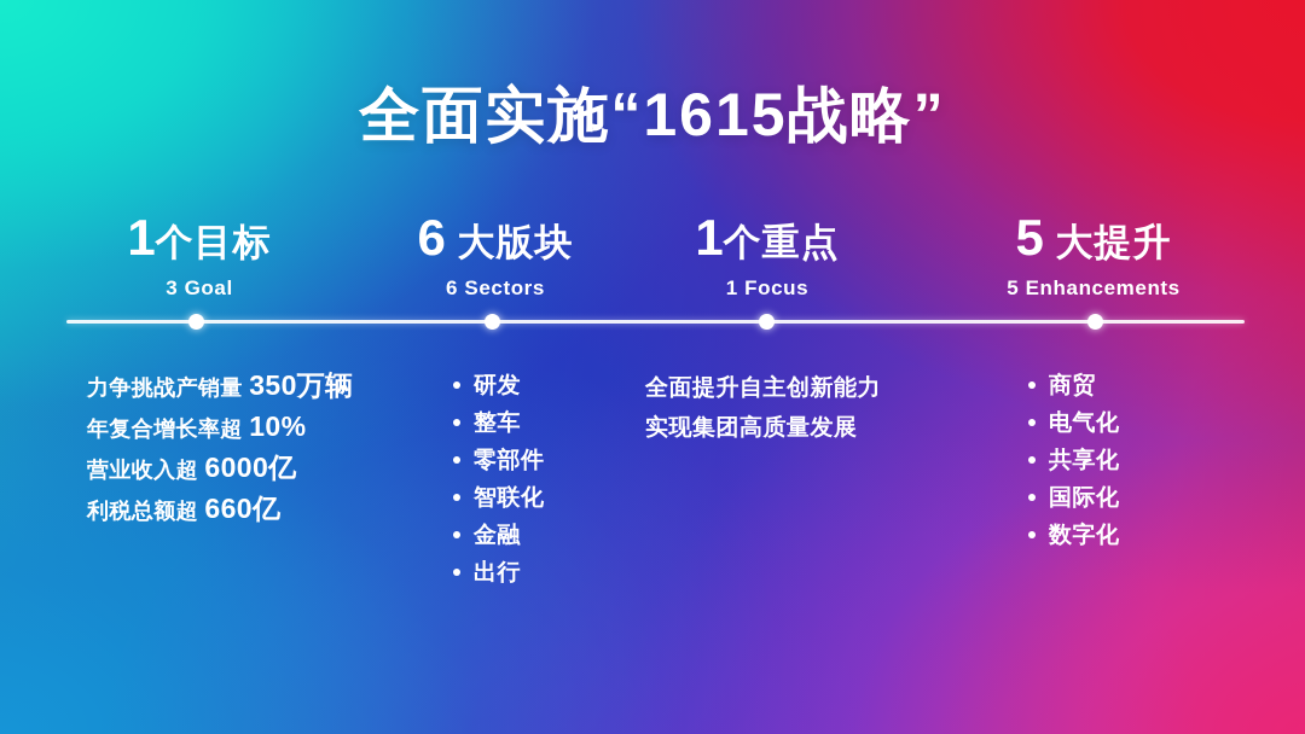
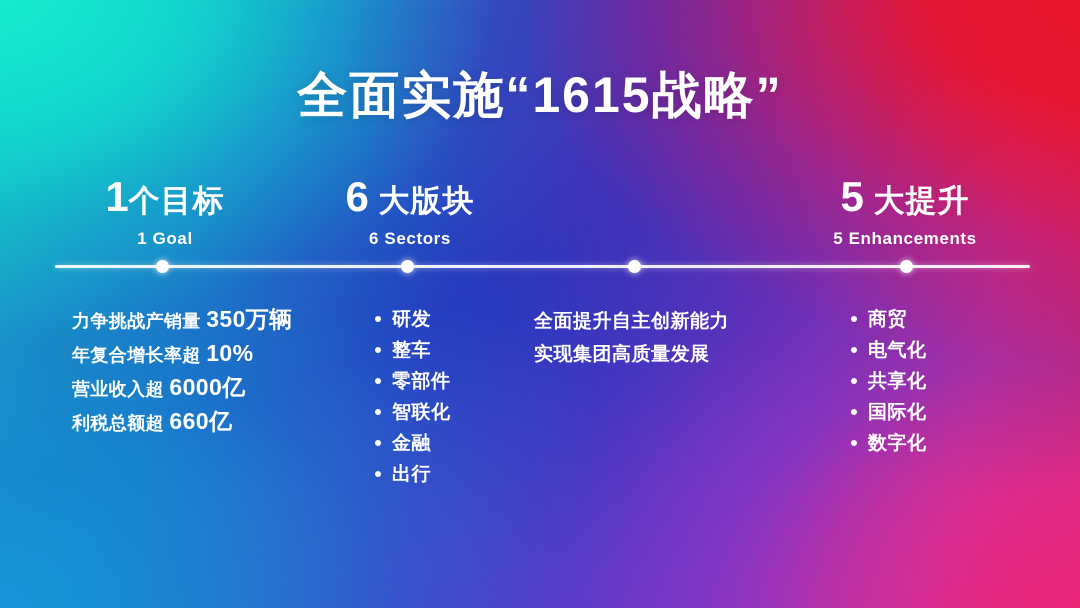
  全面实施“1615战略”
  1个目标
- 3 Goal
+ 1 Goal
  6 大版块
  6 Sectors
- 1个重点
- 1 Focus
  5 大提升
  5 Enhancements
  力争挑战产销量 350万辆
  年复合增长率超 10%
  营业收入超 6000亿
  利税总额超 660亿
  研发
  整车
  零部件
  智联化
  金融
  出行
  全面提升自主创新能力
  实现集团高质量发展
  商贸
  电气化
  共享化
  国际化
  数字化
